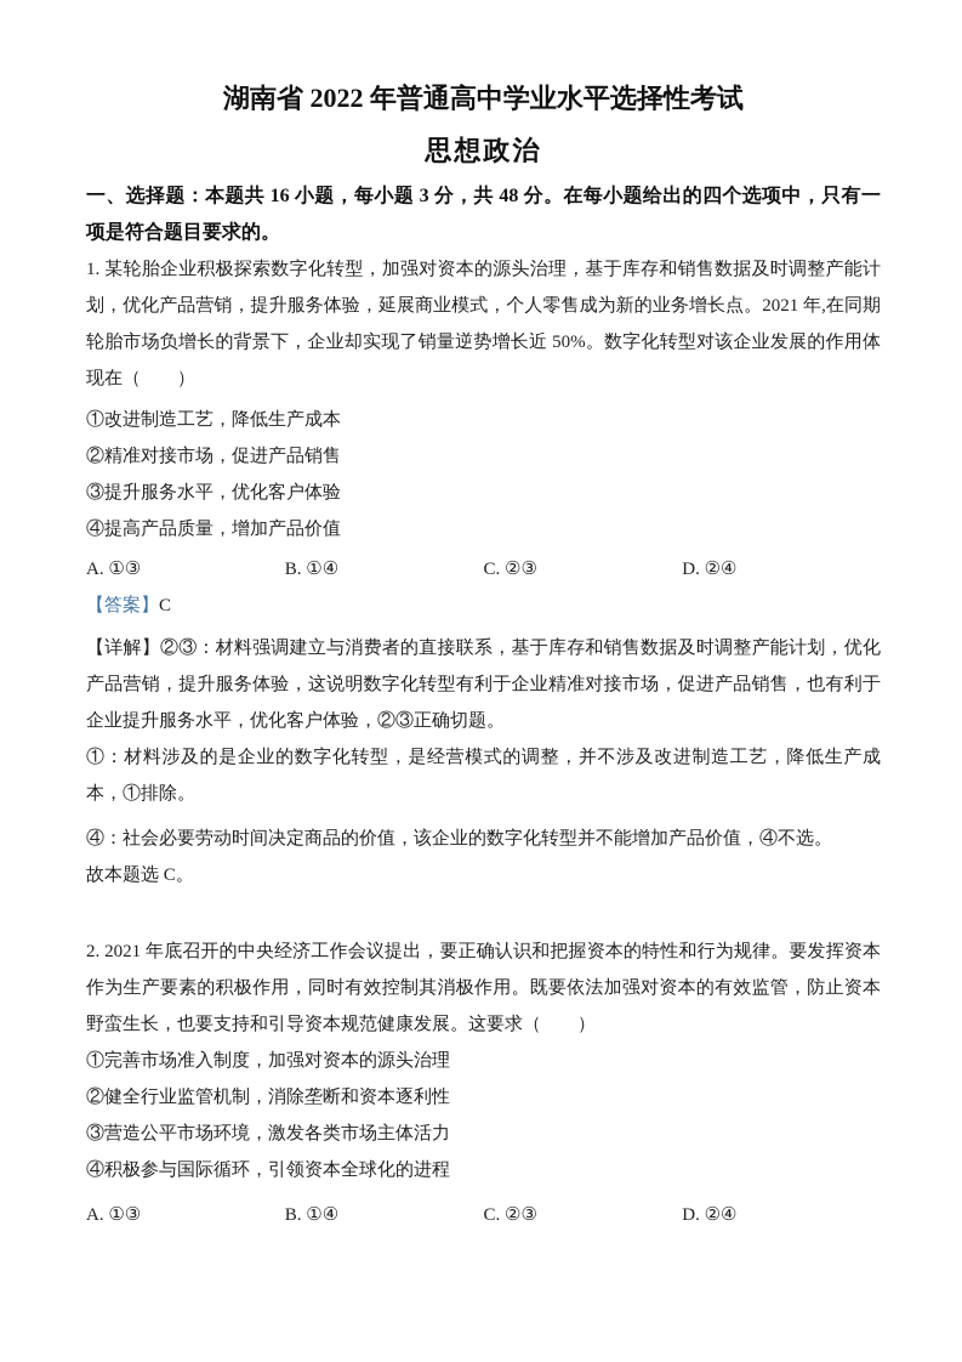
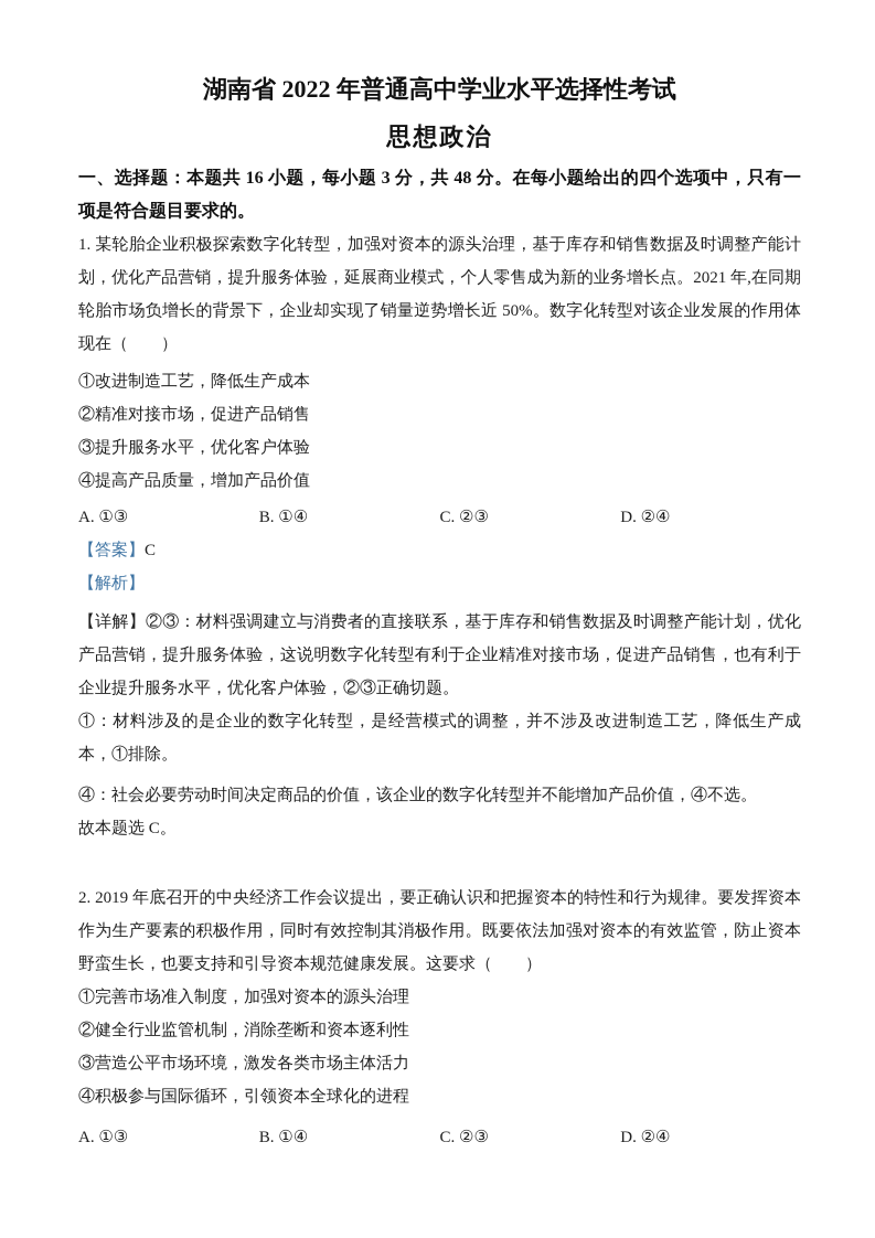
  湖南省 2022 年普通高中学业水平选择性考试
  思想政治
  一、选择题：本题共 16 小题，每小题 3 分，共 48 分。在每小题给出的四个选项中，只有一项是符合题目要求的。
  1. 某轮胎企业积极探索数字化转型，加强对资本的源头治理，基于库存和销售数据及时调整产能计划，优化产品营销，提升服务体验，延展商业模式，个人零售成为新的业务增长点。2021 年,在同期轮胎市场负增长的背景下，企业却实现了销量逆势增长近 50%。数字化转型对该企业发展的作用体现在（ ）
  ①改进制造工艺，降低生产成本
  ②精准对接市场，促进产品销售
  ③提升服务水平，优化客户体验
  ④提高产品质量，增加产品价值
  A. ①③
  B. ①④
  C. ②③
  D. ②④
  【答案】C
+ 【解析】
  【详解】②③：材料强调建立与消费者的直接联系，基于库存和销售数据及时调整产能计划，优化产品营销，提升服务体验，这说明数字化转型有利于企业精准对接市场，促进产品销售，也有利于企业提升服务水平，优化客户体验，②③正确切题。
  ①：材料涉及的是企业的数字化转型，是经营模式的调整，并不涉及改进制造工艺，降低生产成本，①排除。
  ④：社会必要劳动时间决定商品的价值，该企业的数字化转型并不能增加产品价值，④不选。
  故本题选 C。
- 2. 2021 年底召开的中央经济工作会议提出，要正确认识和把握资本的特性和行为规律。要发挥资本作为生产要素的积极作用，同时有效控制其消极作用。既要依法加强对资本的有效监管，防止资本野蛮生长，也要支持和引导资本规范健康发展。这要求（ ）
+ 2. 2019 年底召开的中央经济工作会议提出，要正确认识和把握资本的特性和行为规律。要发挥资本作为生产要素的积极作用，同时有效控制其消极作用。既要依法加强对资本的有效监管，防止资本野蛮生长，也要支持和引导资本规范健康发展。这要求（ ）
  ①完善市场准入制度，加强对资本的源头治理
  ②健全行业监管机制，消除垄断和资本逐利性
  ③营造公平市场环境，激发各类市场主体活力
  ④积极参与国际循环，引领资本全球化的进程
  A. ①③
  B. ①④
  C. ②③
  D. ②④
